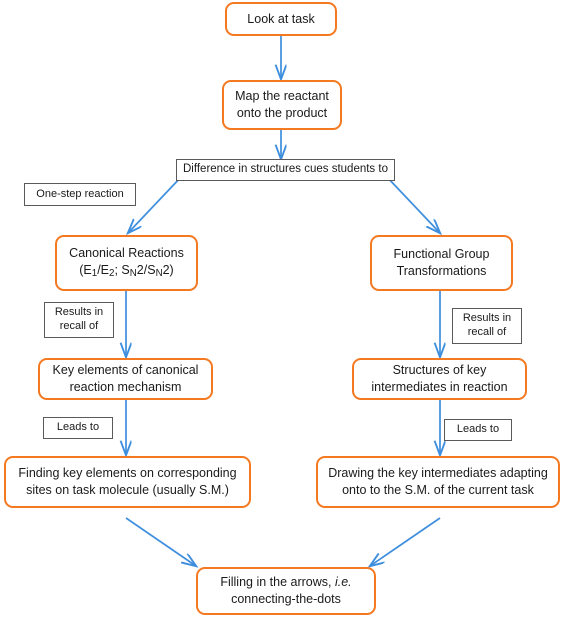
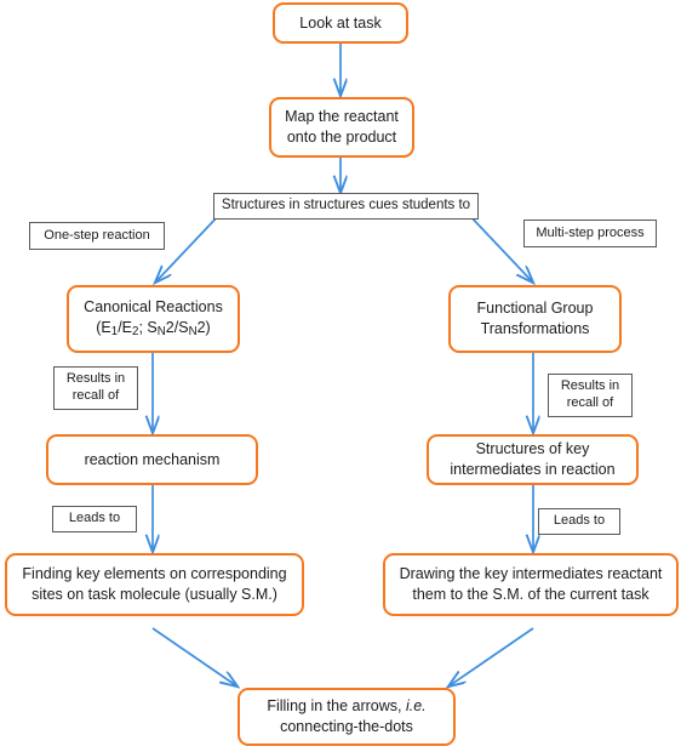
  Look at task
  Map the reactant
  onto the product
- Difference in structures cues students to
+ Structures in structures cues students to
  One-step reaction
+ Multi-step process
  Canonical Reactions
  (E1/E2; SN2/SN2)
  Functional Group
  Transformations
  Results in
  recall of
  Results in
  recall of
- Key elements of canonical
  reaction mechanism
  Structures of key
  intermediates in reaction
  Leads to
  Leads to
  Finding key elements on corresponding
  sites on task molecule (usually S.M.)
- Drawing the key intermediates adapting
+ Drawing the key intermediates reactant
- onto to the S.M. of the current task
+ them to the S.M. of the current task
  Filling in the arrows, i.e.
  connecting-the-dots
